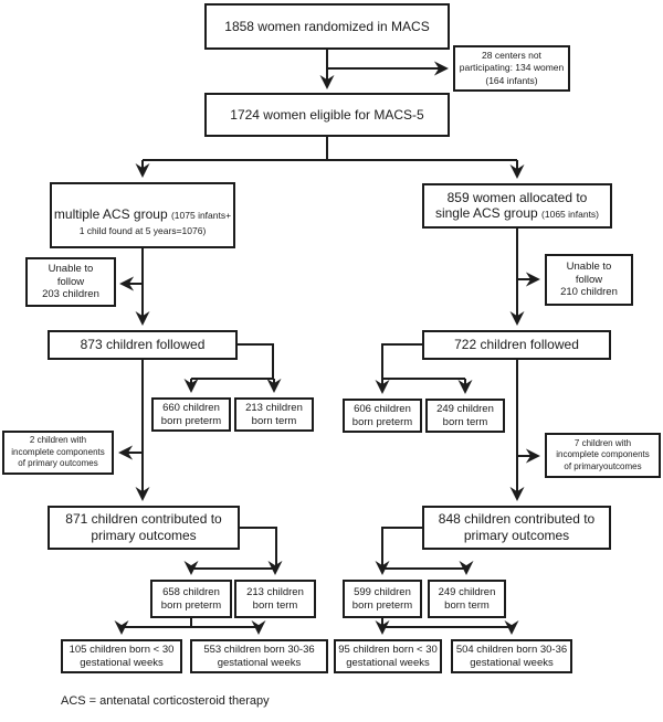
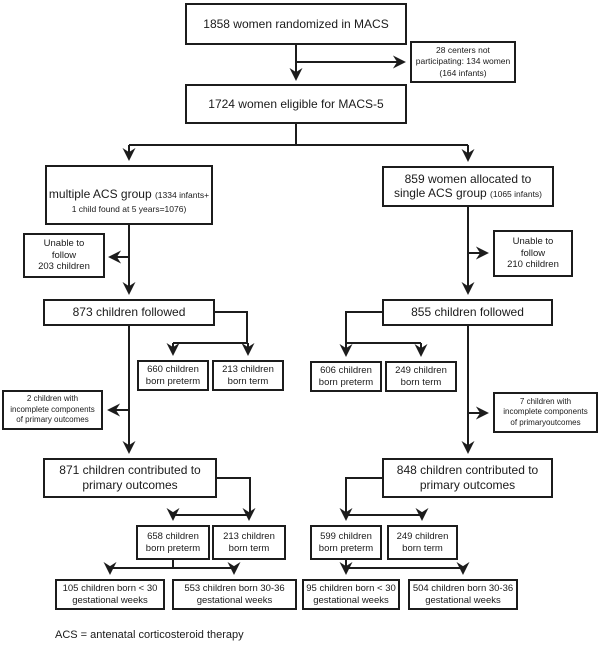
  1858 women randomized in MACS
  28 centers not
  participating: 134 women
  (164 infants)
  1724 women eligible for MACS-5
- multiple ACS group (1075 infants+
+ multiple ACS group (1334 infants+
  1 child found at 5 years=1076)
  859 women allocated to
  single ACS group (1065 infants)
  Unable to
  follow
  203 children
  Unable to
  follow
  210 children
  873 children followed
- 722 children followed
+ 855 children followed
  660 children
  born preterm
  213 children
  born term
  606 children
  born preterm
  249 children
  born term
  2 children with
  incomplete components
  of primary outcomes
  7 children with
  incomplete components
  of primaryoutcomes
  871 children contributed to
  primary outcomes
  848 children contributed to
  primary outcomes
  658 children
  born preterm
  213 children
  born term
  599 children
  born preterm
  249 children
  born term
  105 children born < 30
  gestational weeks
  553 children born 30-36
  gestational weeks
  95 children born < 30
  gestational weeks
  504 children born 30-36
  gestational weeks
  ACS = antenatal corticosteroid therapy
